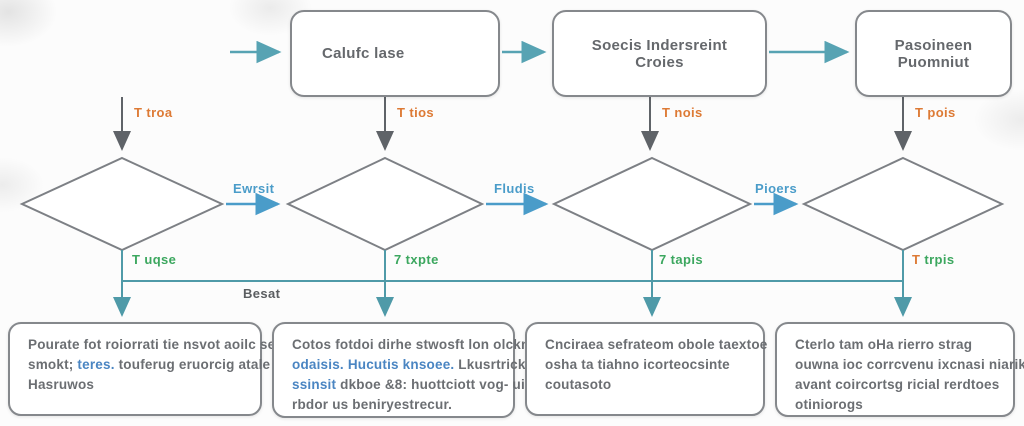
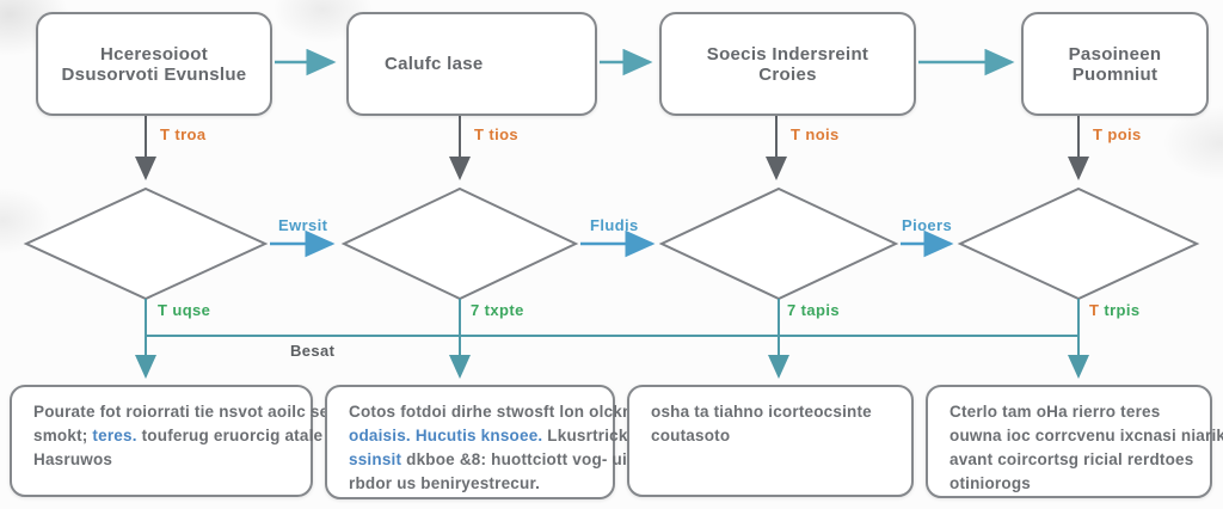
+ Hceresoioot Dsusorvoti Evunslue
  Calufc lase
  Soecis Indersreint Croies
  Pasoineen Puomniut
  T troa
  T tios
  T nois
  T pois
  Ewrsit
  Fludis
  Pioers
  T uqse
  7 txpte
  7 tapis
  T trpis
  Besat
  Pourate fot roiorrati tie nsvot aoilc s
  smokt; teres. touferug eruorcig atale
  Hasruwos
  Cotos fotdoi dirhe stwosft lon olck
  odaisis. Hucutis knsoee. Lkusrtrick
  ssinsit dkboe &8: huottciott vog- ui
  rbdor us beniryestrecur.
- Cnciraea sefrateom obole taextoe
  osha ta tiahno icorteocsinte
  coutasoto
- Cterlo tam oHa rierro strag
+ Cterlo tam oHa rierro teres
  ouwna ioc corrcvenu ixcnasi niarik
  avant coircortsg ricial rerdtoes
  otiniorogs
